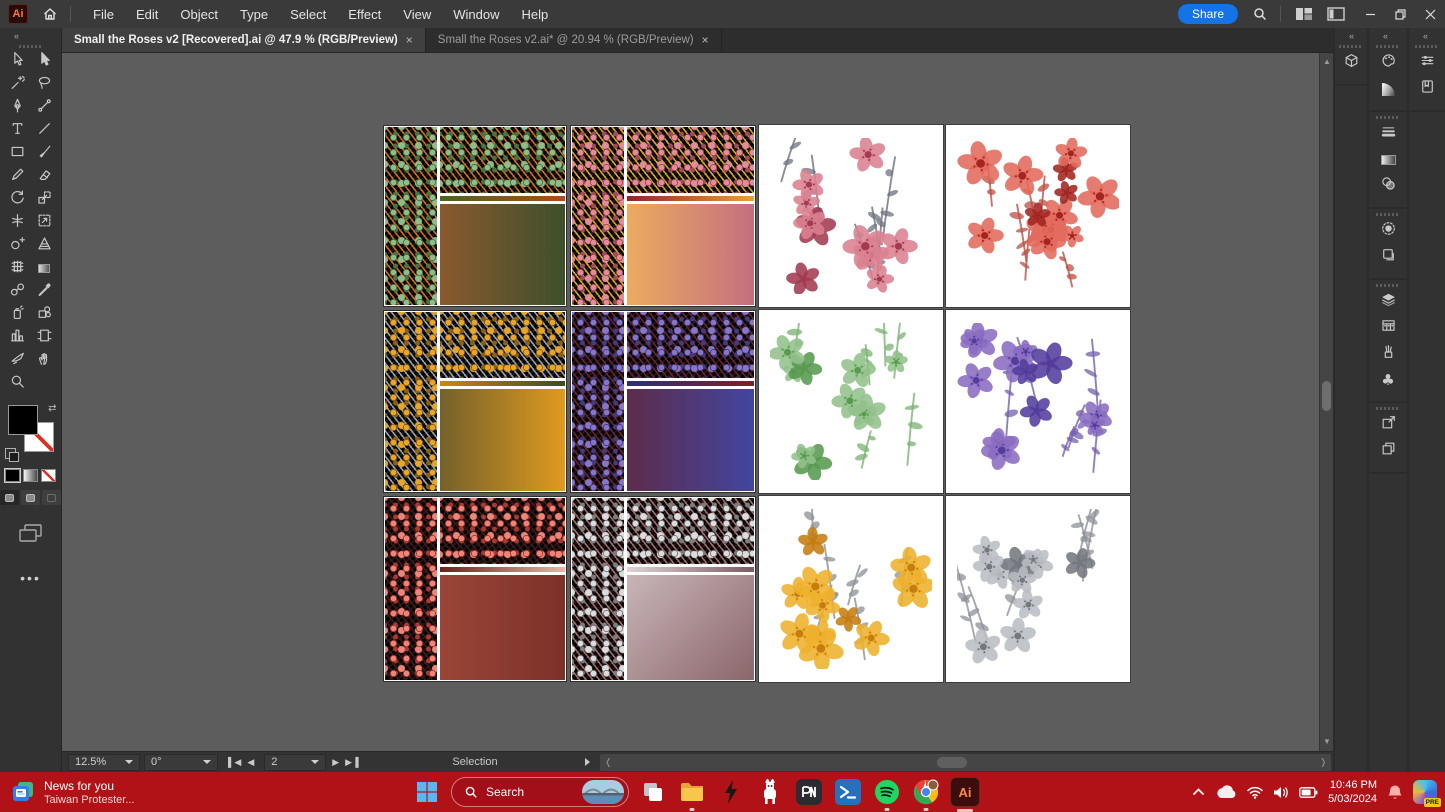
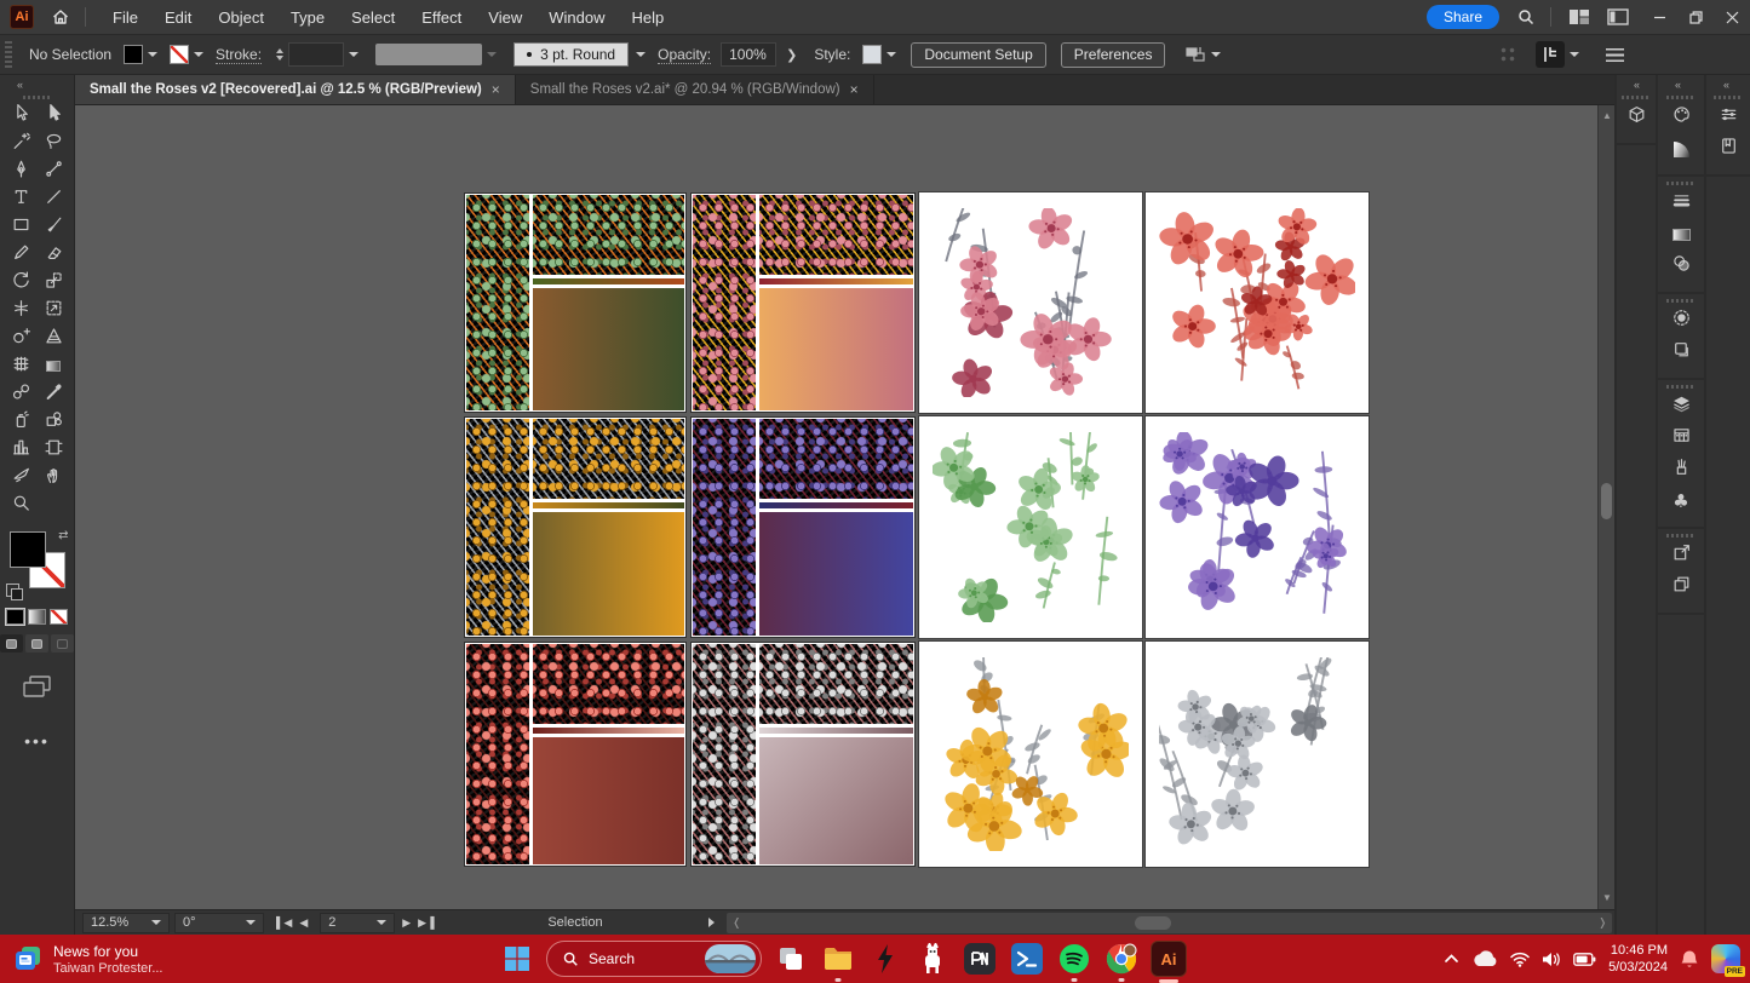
  Ai
  File
  Edit
  Object
  Type
  Select
  Effect
  View
  Window
  Help
  Share
+ No Selection
+ Stroke:
+ 3 pt. Round
+ Opacity:
+ 100%
+ ❯
+ Style:
+ Document Setup
+ Preferences
  «
  ⇄
  •••
- Small the Roses v2 [Recovered].ai @ 47.9 % (RGB/Preview)
+ Small the Roses v2 [Recovered].ai @ 12.5 % (RGB/Preview)
  ×
- Small the Roses v2.ai* @ 20.94 % (RGB/Preview)
+ Small the Roses v2.ai* @ 20.94 % (RGB/Window)
  ×
  ▲
  ▼
  12.5%
  0°
  ▌◀
  ◀
  2
  ▶
  ▶▐
  Selection
  ❬
  ❭
  «
  «
  ♣
  «
  News for you
  Taiwan Protester...
  Search
  Ai
  10:46 PM
  5/03/2024
